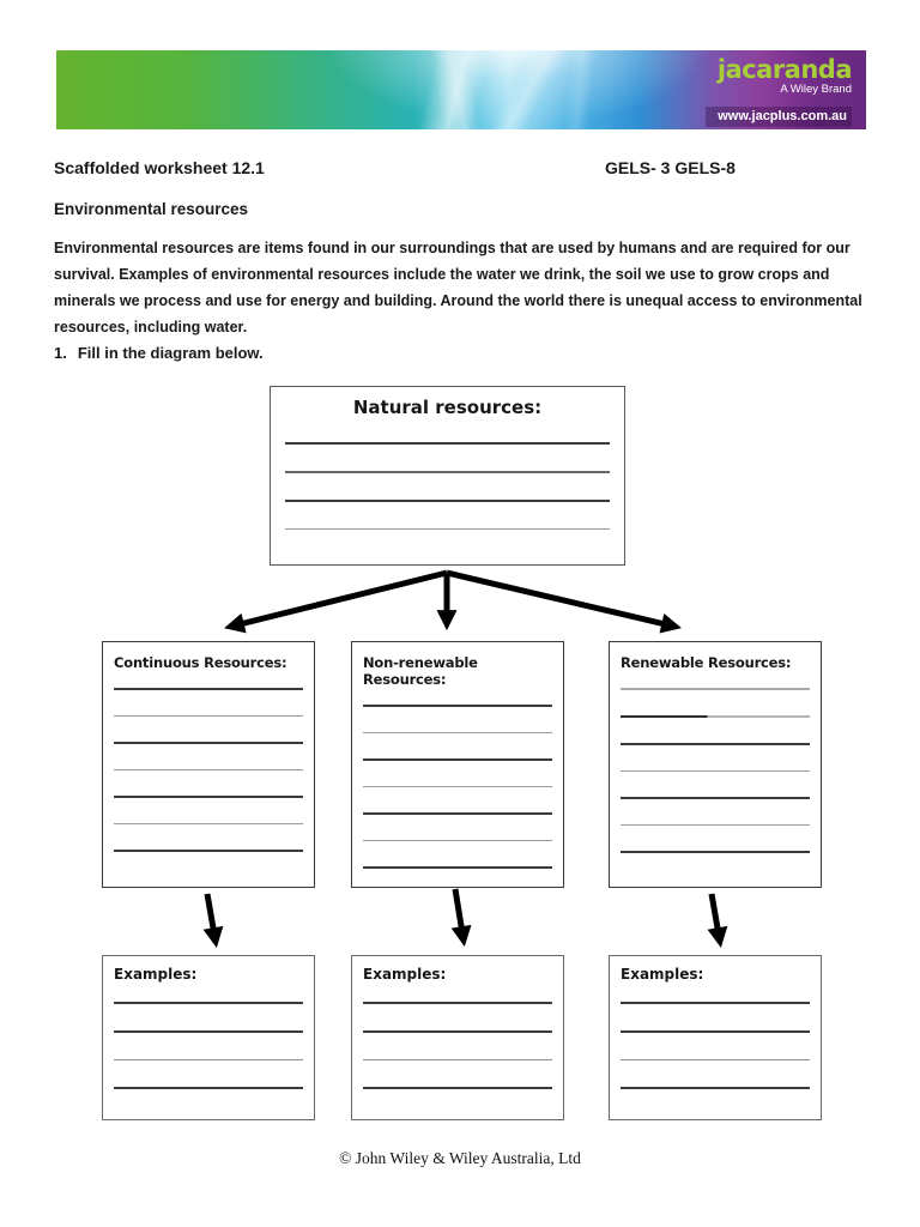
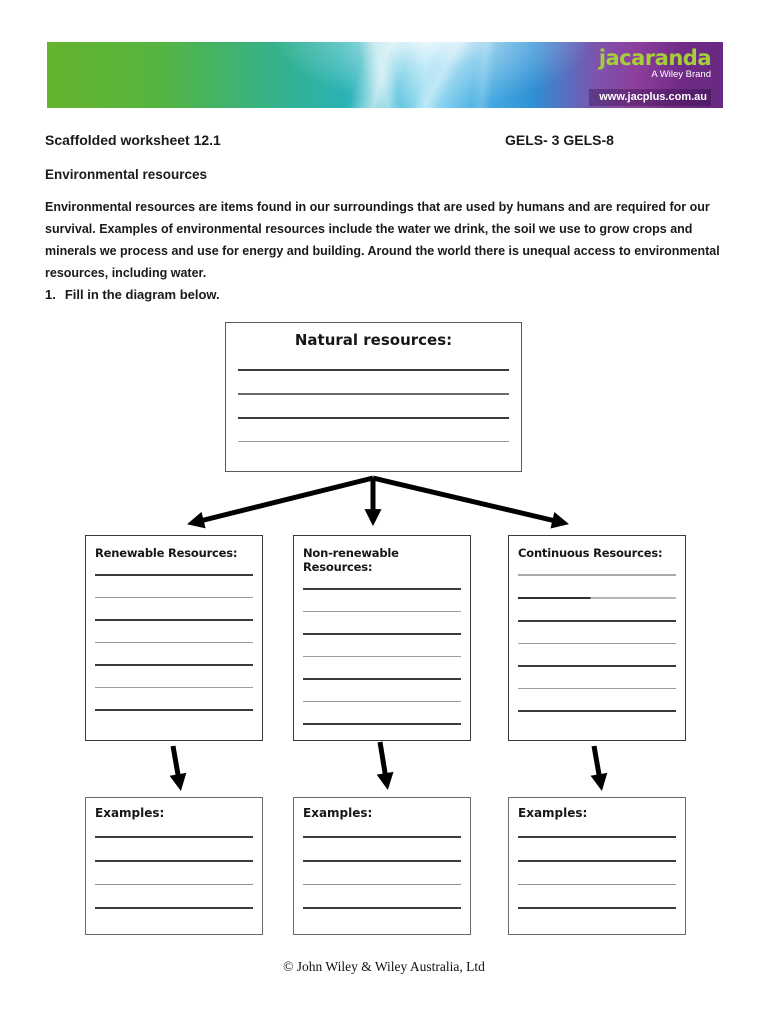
  jacaranda
  A Wiley Brand
  www.jacplus.com.au
  Scaffolded worksheet 12.1
  GELS- 3 GELS-8
  Environmental resources
  Environmental resources are items found in our surroundings that are used by humans and are required for our survival. Examples of environmental resources include the water we drink, the soil we use to grow crops and minerals we process and use for energy and building. Around the world there is unequal access to environmental resources, including water.
  1. Fill in the diagram below.
  Natural resources:
- Continuous Resources:
+ Renewable Resources:
  Non-renewable Resources:
- Renewable Resources:
+ Continuous Resources:
  Examples:
  Examples:
  Examples:
  © John Wiley & Wiley Australia, Ltd
